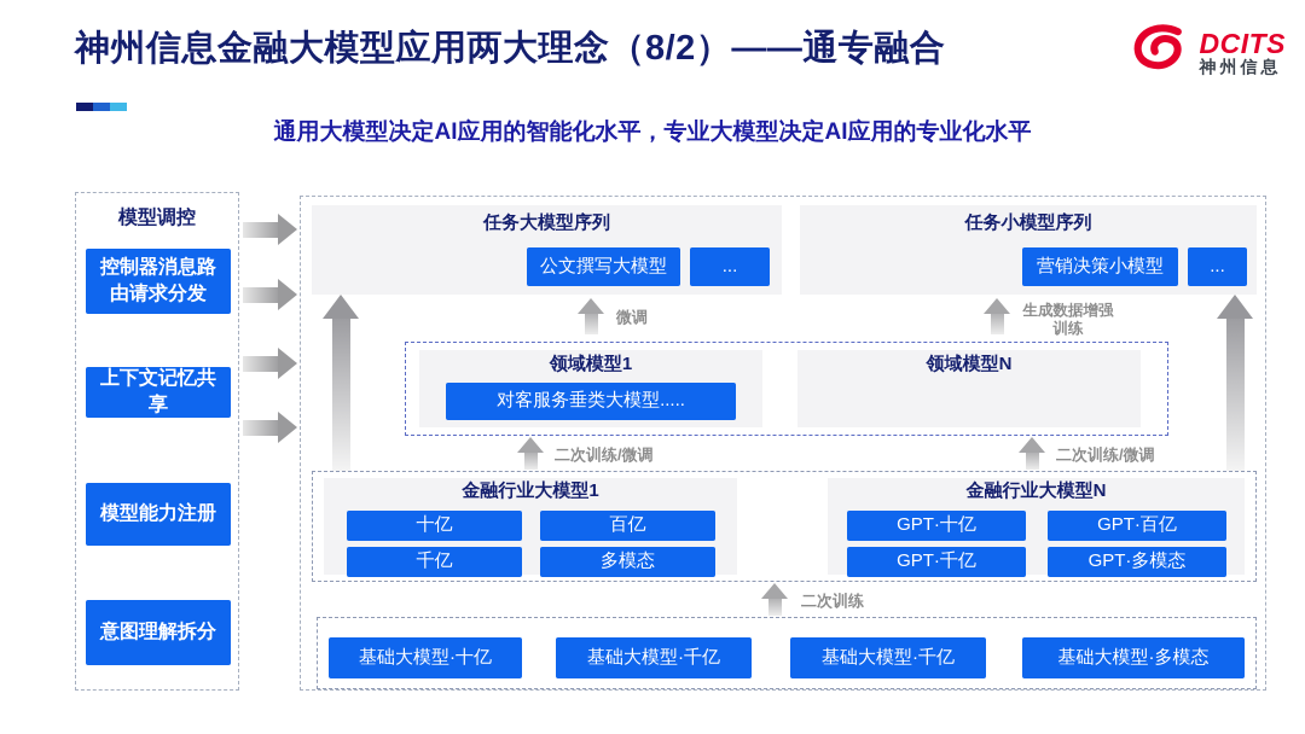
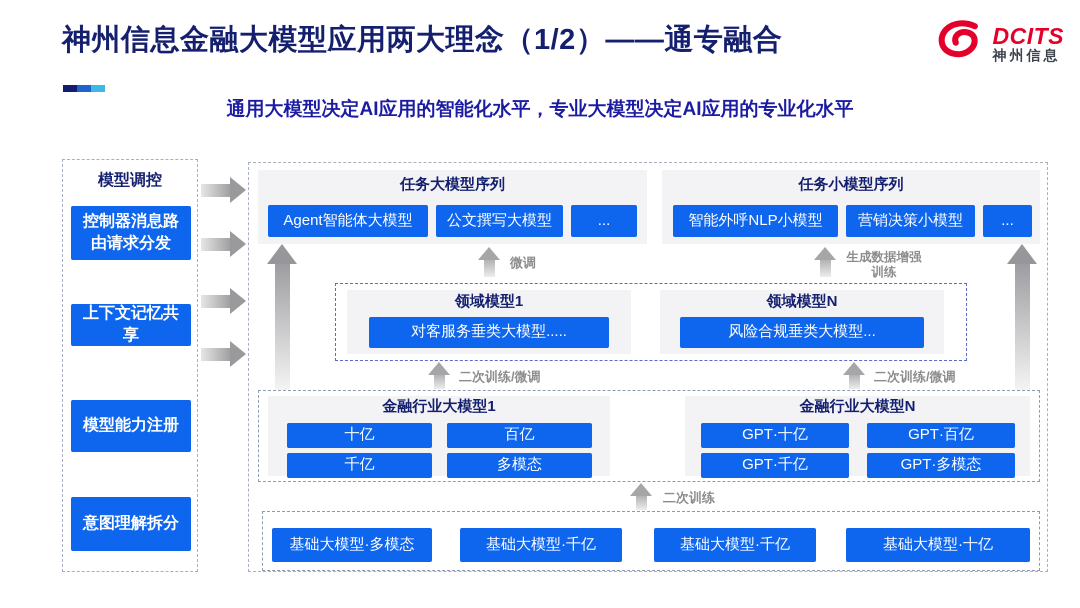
- 神州信息金融大模型应用两大理念（8/2）——通专融合
+ 神州信息金融大模型应用两大理念（1/2）——通专融合
  DCITS
  神州信息
  通用大模型决定AI应用的智能化水平，专业大模型决定AI应用的专业化水平
  模型调控
  控制器消息路由请求分发
  上下文记忆共享
  模型能力注册
  意图理解拆分
  任务大模型序列
+ Agent智能体大模型
  公文撰写大模型
  ...
  任务小模型序列
+ 智能外呼NLP小模型
  营销决策小模型
  ...
  微调
  生成数据增强训练
  领域模型1
  对客服务垂类大模型.....
  领域模型N
+ 风险合规垂类大模型...
  二次训练/微调
  二次训练/微调
  金融行业大模型1
  十亿
  百亿
  千亿
  多模态
  金融行业大模型N
  GPT·十亿
  GPT·百亿
  GPT·千亿
  GPT·多模态
  二次训练
- 基础大模型·十亿
+ 基础大模型·多模态
  基础大模型·千亿
  基础大模型·千亿
- 基础大模型·多模态
+ 基础大模型·十亿
